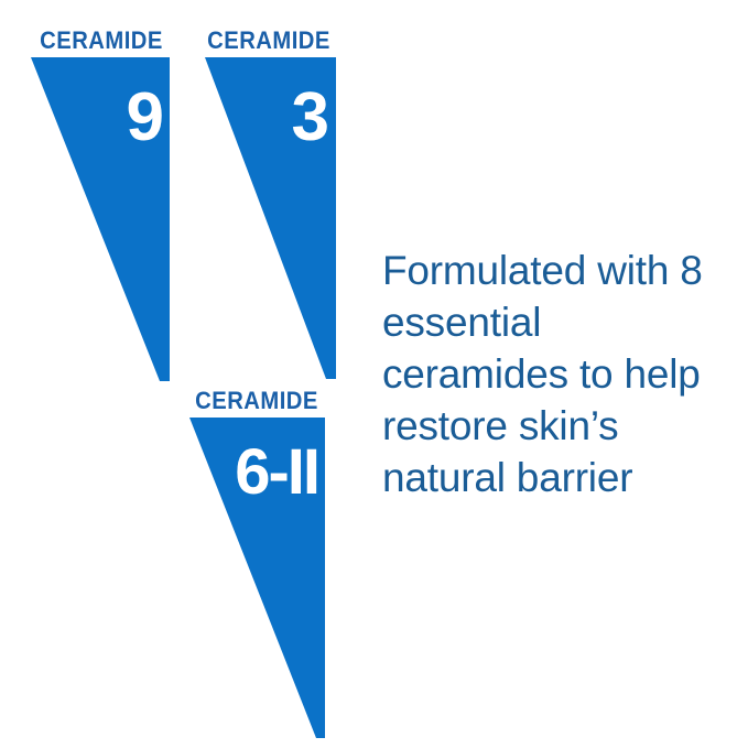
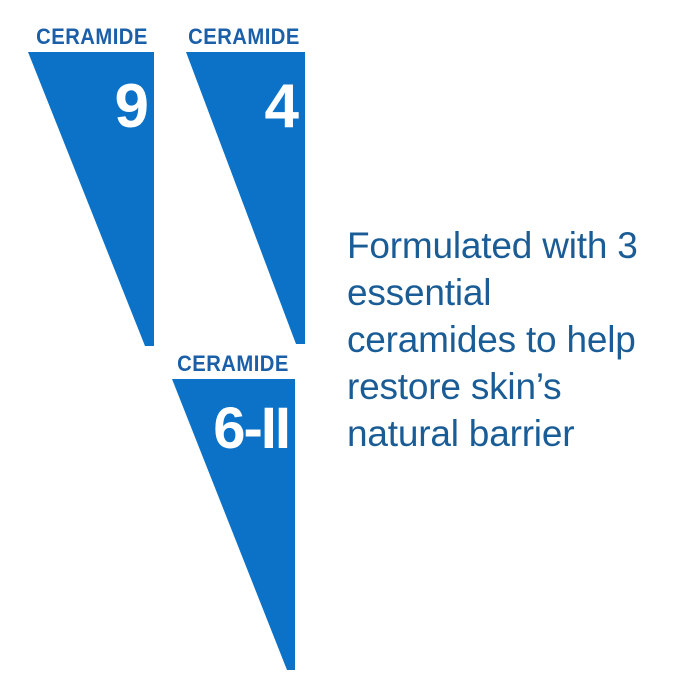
  CERAMIDE
  9
  CERAMIDE
- 3
+ 4
  CERAMIDE
  6-II
- Formulated with 8 essential ceramides to help restore skin’s natural barrier
+ Formulated with 3 essential ceramides to help restore skin’s natural barrier
